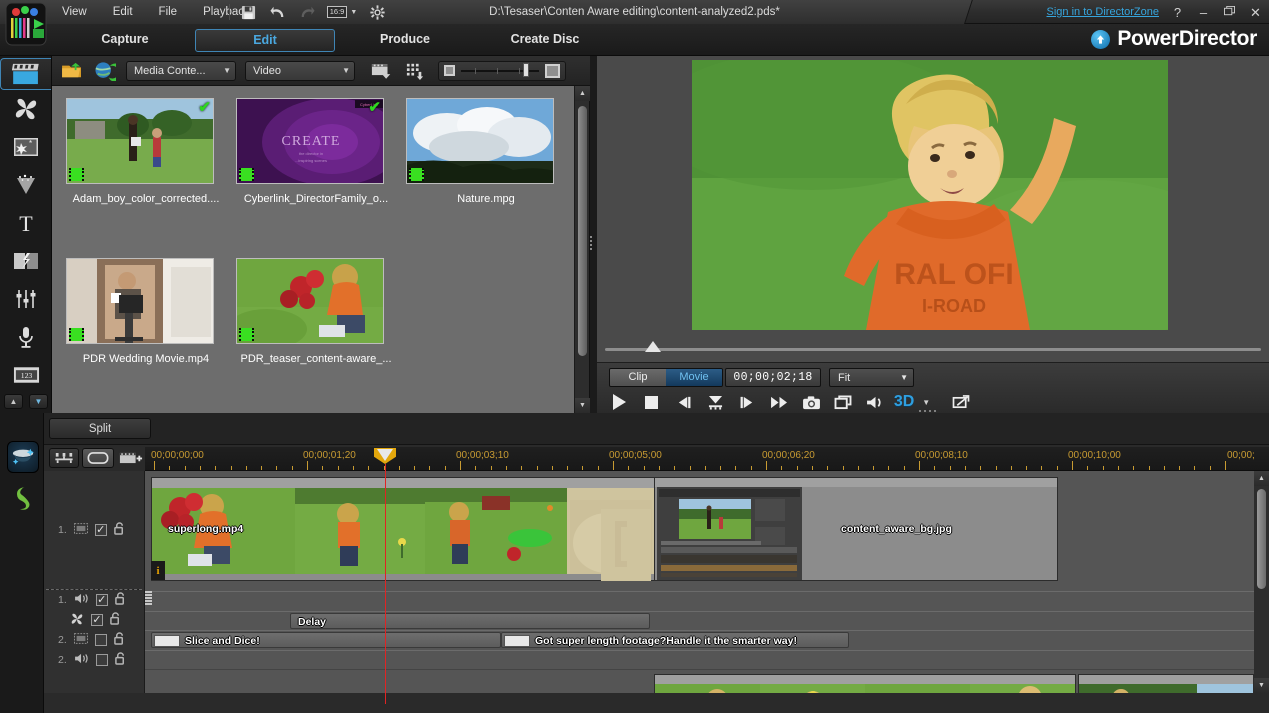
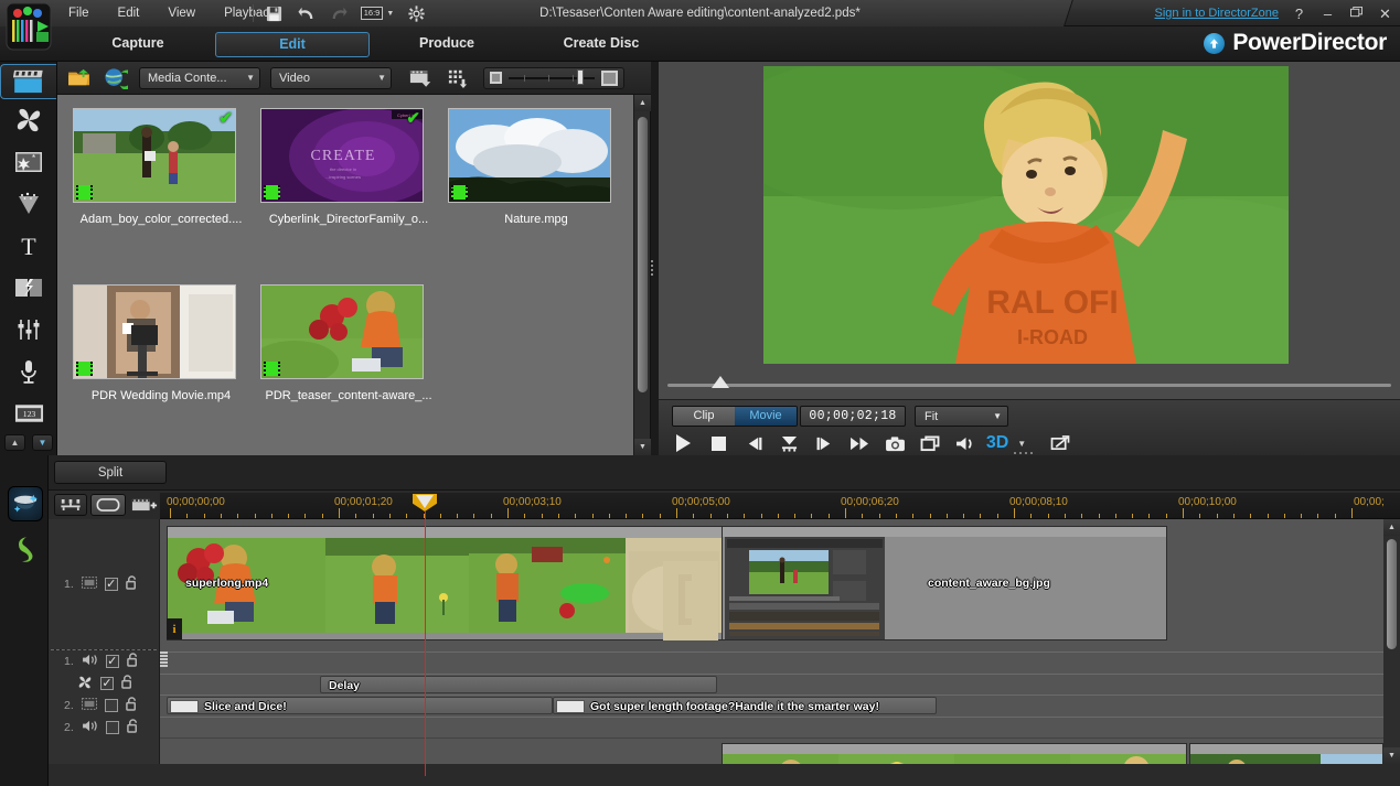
- View
+ File
  Edit
- File
+ View
  Playac
  16:9
  D:\Tesaser\Conten Aware editing\content-analyzed2.pds*
  Sign in to DirectorZone
  ?
  –
  ✕
  Capture
  Edit
  Produce
  Create Disc
  PowerDirector
  *
  T
  123
  ▲
  ▼
  Media Conte...
  ▼
  Video
  ▼
  ✔
  Adam_boy_color_corrected....
  CREATE
  ✔
  Cyberlink_DirectorFamily_o...
  Nature.mpg
  PDR Wedding Movie.mp4
  PDR_teaser_content-aware_...
  RAL OFI
  I-ROAD
  Clip
  Movie
  00;00;02;18
  Fit
  ▼
  3D
  ▼
  Split
  00;00;00;00
  00;00;01;20
  00;00;03;10
  00;00;05;00
  00;00;06;20
  00;00;08;10
  00;00;10;00
  00;00;
  1.
  1.
  2.
  2.
  superlong.mp4
  content_aware_bg.jpg
  i
  Delay
  Slice and Dice!
  Got super length footage?Handle it the smarter way!
